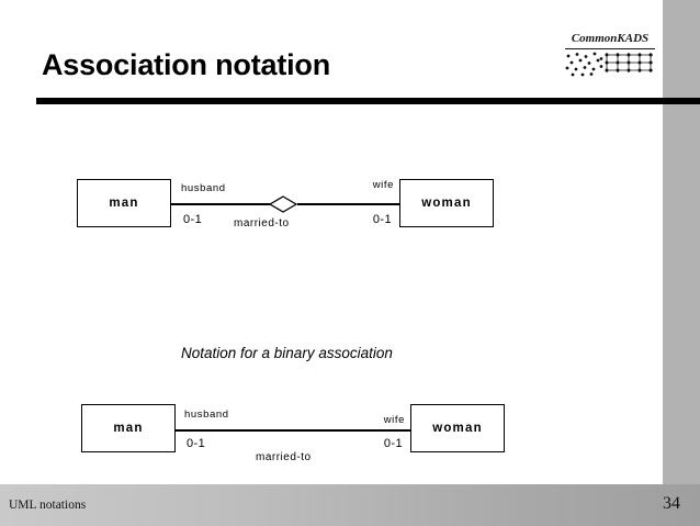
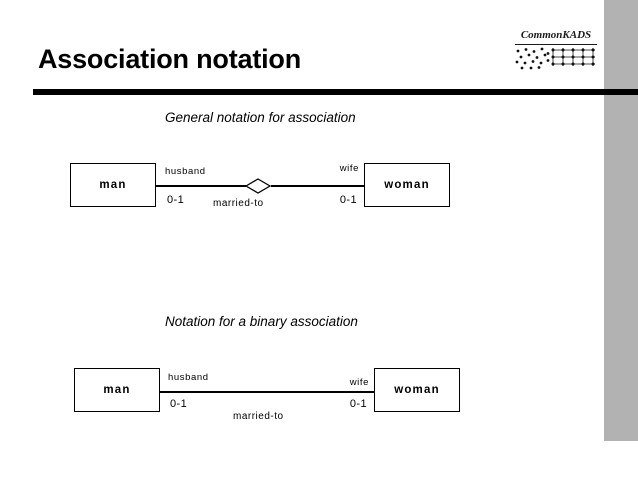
  Association notation
  CommonKADS
+ General notation for association
  man
  woman
  husband
  0-1
  wife
  0-1
  married-to
  Notation for a binary association
  man
  woman
  husband
  0-1
  wife
  0-1
  married-to
- UML notations
- 34
